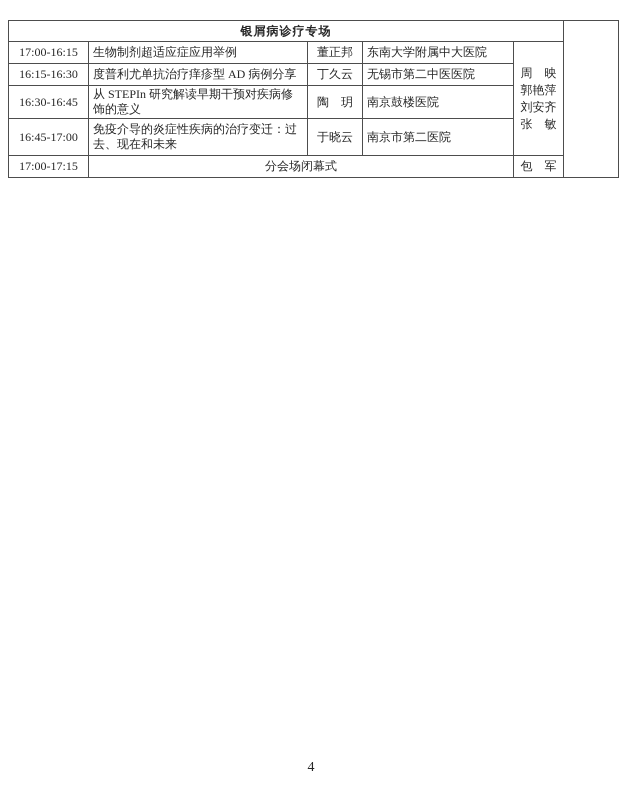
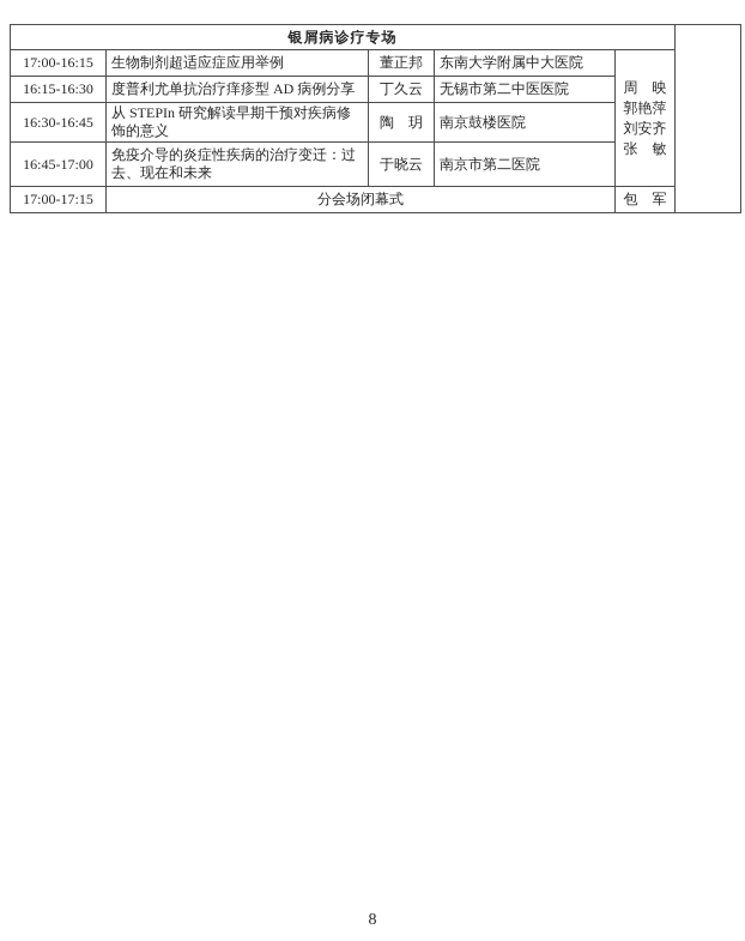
  银屑病诊疗专场
  17:00-16:15	生物制剂超适应症应用举例	董正邦	东南大学附属中大医院	周 映 郭艳萍 刘安齐 张 敏
  16:15-16:30	度普利尤单抗治疗痒疹型 AD 病例分享	丁久云	无锡市第二中医医院
  16:30-16:45	从 STEPIn 研究解读早期干预对疾病修饰的意义	陶 玥	南京鼓楼医院
  16:45-17:00	免疫介导的炎症性疾病的治疗变迁：过去、现在和未来	于晓云	南京市第二医院
  17:00-17:15	分会场闭幕式	包 军
- 4
+ 8
